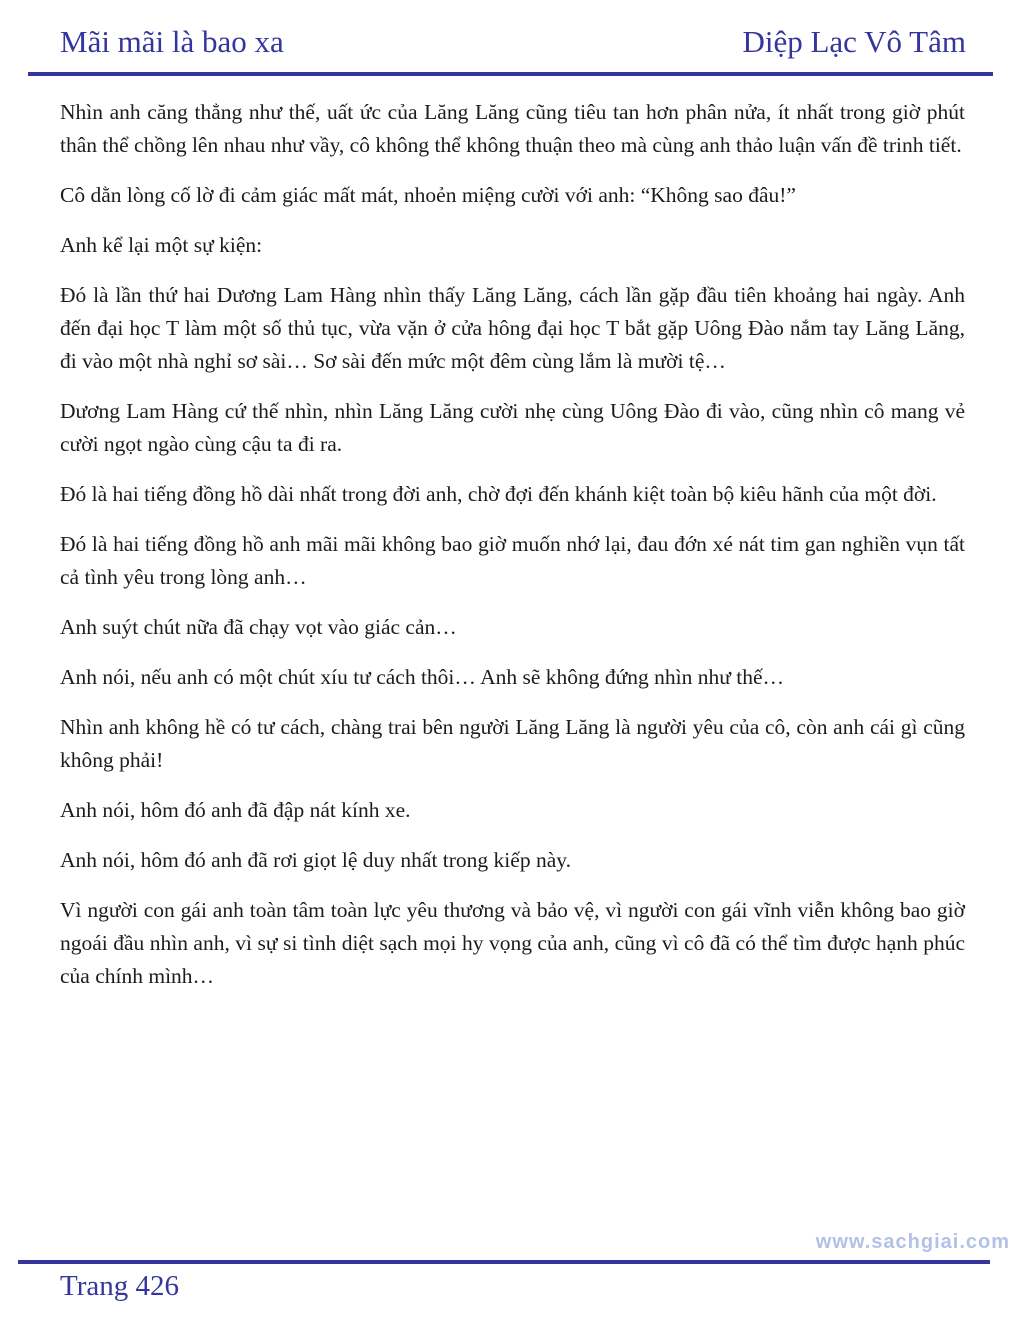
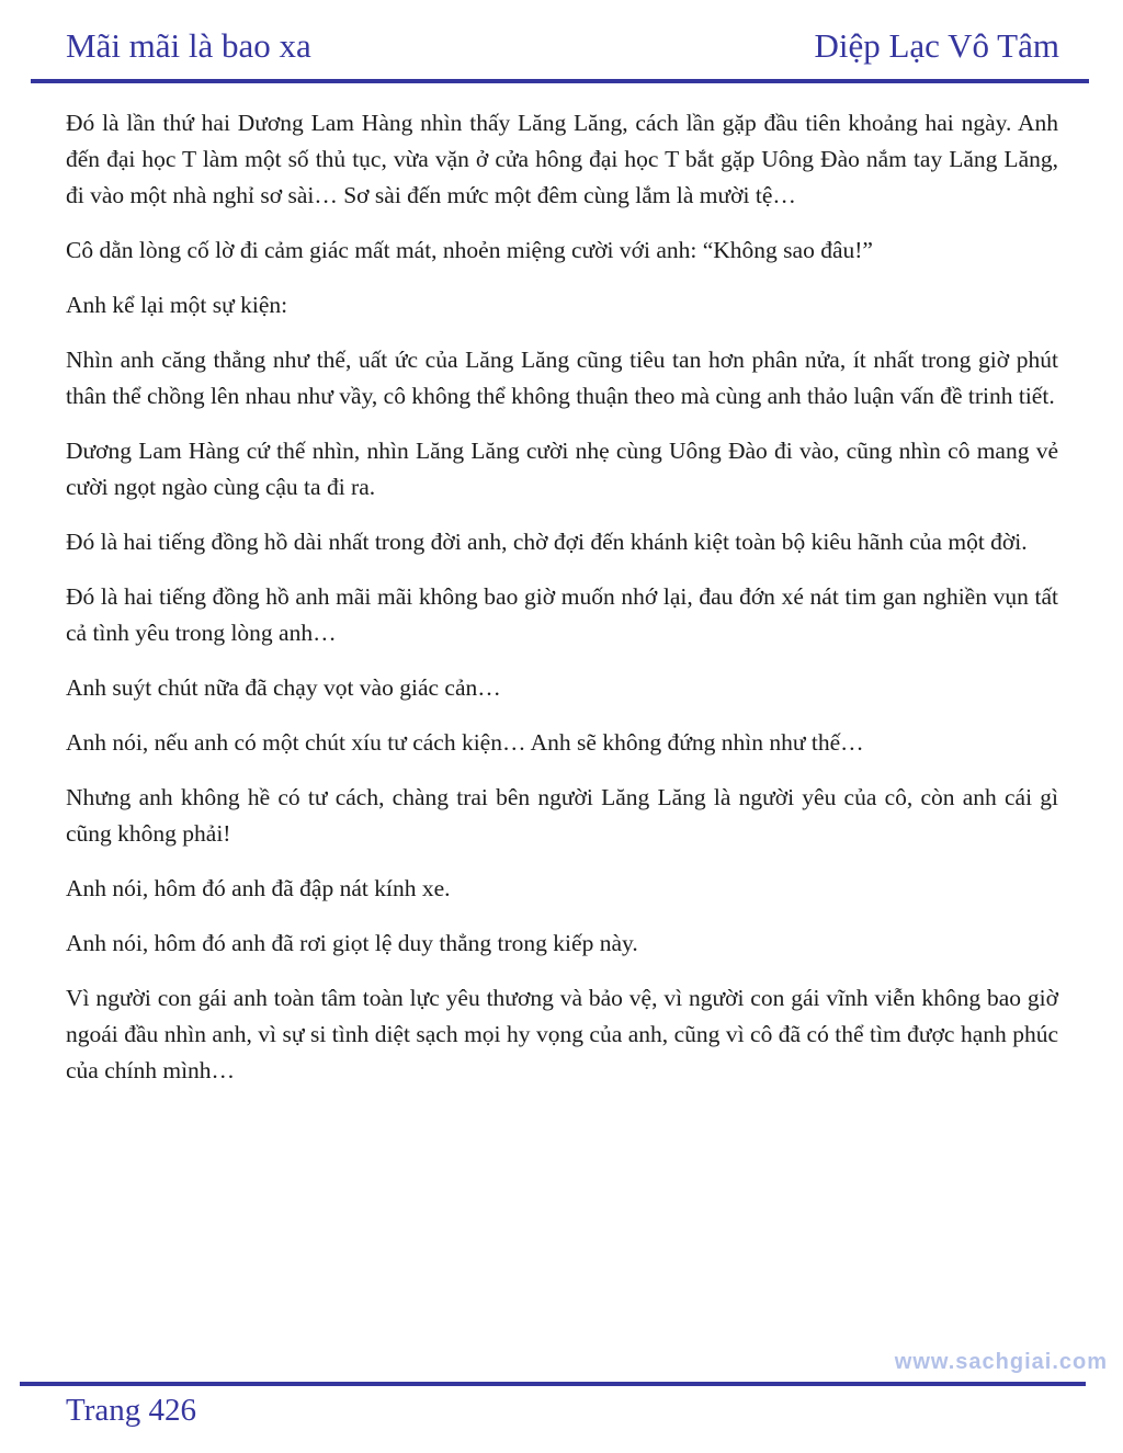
  Mãi mãi là bao xa
  Diệp Lạc Vô Tâm
- Nhìn anh căng thẳng như thế, uất ức của Lăng Lăng cũng tiêu tan hơn phân nửa, ít nhất trong giờ phút thân thể chồng lên nhau như vầy, cô không thể không thuận theo mà cùng anh thảo luận vấn đề trinh tiết.
+ Đó là lần thứ hai Dương Lam Hàng nhìn thấy Lăng Lăng, cách lần gặp đầu tiên khoảng hai ngày. Anh đến đại học T làm một số thủ tục, vừa vặn ở cửa hông đại học T bắt gặp Uông Đào nắm tay Lăng Lăng, đi vào một nhà nghỉ sơ sài… Sơ sài đến mức một đêm cùng lắm là mười tệ…
  Cô dằn lòng cố lờ đi cảm giác mất mát, nhoẻn miệng cười với anh: “Không sao đâu!”
  Anh kể lại một sự kiện:
- Đó là lần thứ hai Dương Lam Hàng nhìn thấy Lăng Lăng, cách lần gặp đầu tiên khoảng hai ngày. Anh đến đại học T làm một số thủ tục, vừa vặn ở cửa hông đại học T bắt gặp Uông Đào nắm tay Lăng Lăng, đi vào một nhà nghỉ sơ sài… Sơ sài đến mức một đêm cùng lắm là mười tệ…
+ Nhìn anh căng thẳng như thế, uất ức của Lăng Lăng cũng tiêu tan hơn phân nửa, ít nhất trong giờ phút thân thể chồng lên nhau như vầy, cô không thể không thuận theo mà cùng anh thảo luận vấn đề trinh tiết.
  Dương Lam Hàng cứ thế nhìn, nhìn Lăng Lăng cười nhẹ cùng Uông Đào đi vào, cũng nhìn cô mang vẻ cười ngọt ngào cùng cậu ta đi ra.
  Đó là hai tiếng đồng hồ dài nhất trong đời anh, chờ đợi đến khánh kiệt toàn bộ kiêu hãnh của một đời.
  Đó là hai tiếng đồng hồ anh mãi mãi không bao giờ muốn nhớ lại, đau đớn xé nát tim gan nghiền vụn tất cả tình yêu trong lòng anh…
  Anh suýt chút nữa đã chạy vọt vào giác cản…
- Anh nói, nếu anh có một chút xíu tư cách thôi… Anh sẽ không đứng nhìn như thế…
+ Anh nói, nếu anh có một chút xíu tư cách kiện… Anh sẽ không đứng nhìn như thế…
- Nhìn anh không hề có tư cách, chàng trai bên người Lăng Lăng là người yêu của cô, còn anh cái gì cũng không phải!
+ Nhưng anh không hề có tư cách, chàng trai bên người Lăng Lăng là người yêu của cô, còn anh cái gì cũng không phải!
  Anh nói, hôm đó anh đã đập nát kính xe.
- Anh nói, hôm đó anh đã rơi giọt lệ duy nhất trong kiếp này.
+ Anh nói, hôm đó anh đã rơi giọt lệ duy thẳng trong kiếp này.
  Vì người con gái anh toàn tâm toàn lực yêu thương và bảo vệ, vì người con gái vĩnh viễn không bao giờ ngoái đầu nhìn anh, vì sự si tình diệt sạch mọi hy vọng của anh, cũng vì cô đã có thể tìm được hạnh phúc của chính mình…
  www.sachgiai.com
  Trang 426
